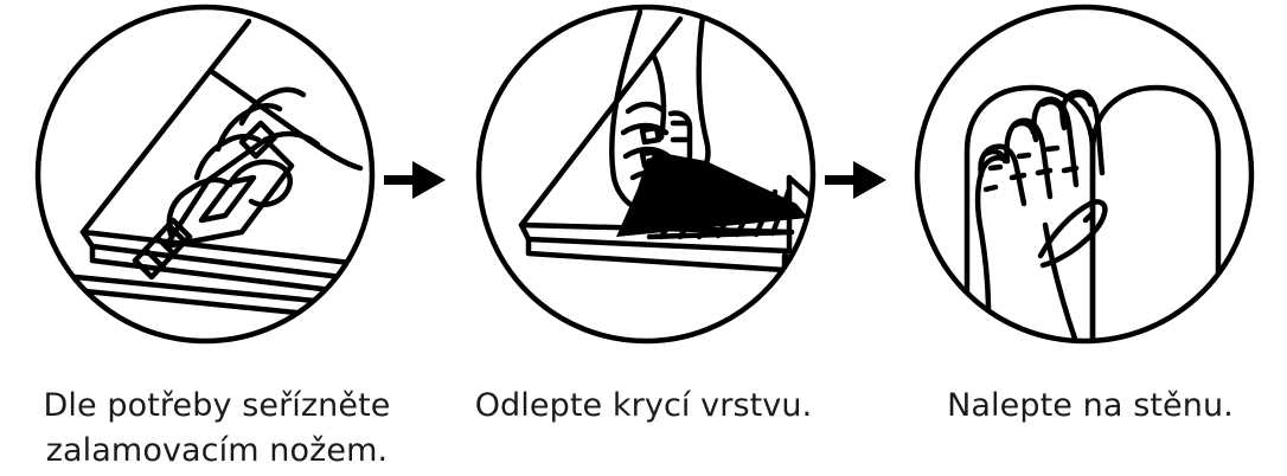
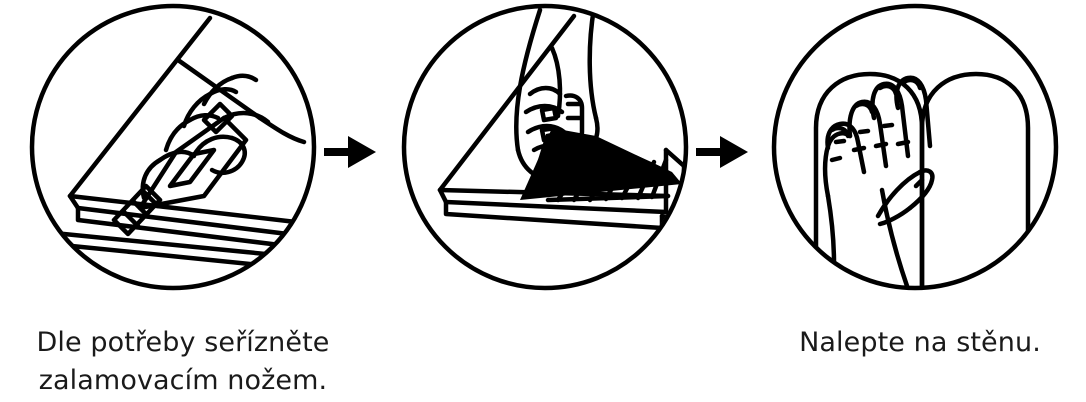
  Dle potřeby seřízněte
  zalamovacím nožem.
- Odlepte krycí vrstvu.
  Nalepte na stěnu.
